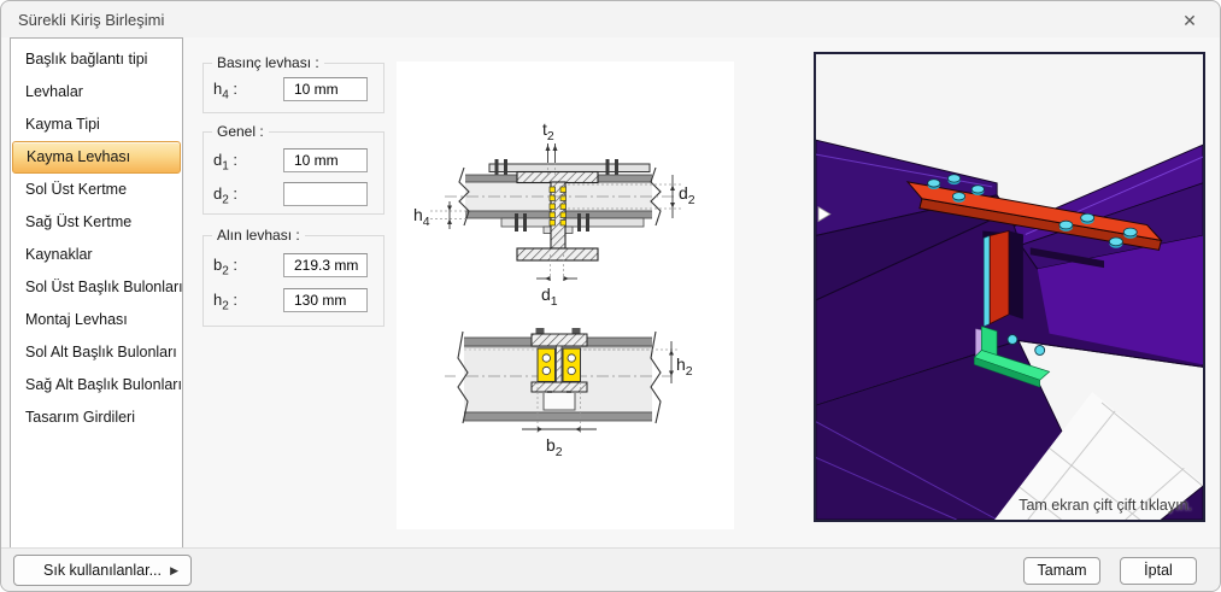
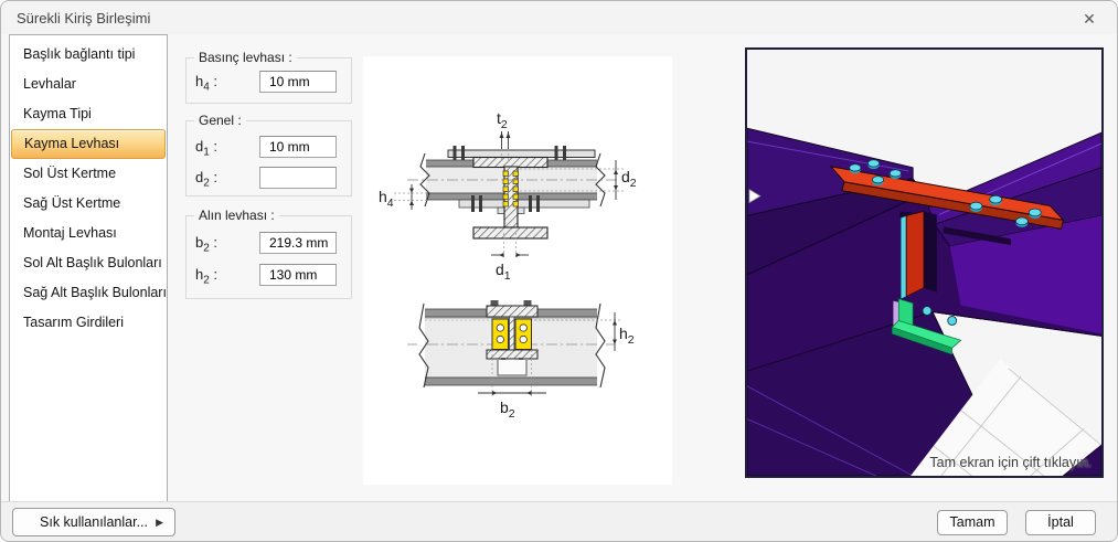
  Sürekli Kiriş Birleşimi
  ✕
  Başlık bağlantı tipi
  Levhalar
  Kayma Tipi
  Kayma Levhası
  Sol Üst Kertme
  Sağ Üst Kertme
- Kaynaklar
- Sol Üst Başlık Bulonları
  Montaj Levhası
  Sol Alt Başlık Bulonları
  Sağ Alt Başlık Bulonları
  Tasarım Girdileri
  Basınç levhası :
  h4 :
  10 mm
  Genel :
  d1 :
  10 mm
  d2 :
  Alın levhası :
  b2 :
  219.3 mm
  h2 :
  130 mm
  t2
  d2
  h4
  d1
  h2
  b2
- Tam ekran çift çift tıklayın.
+ Tam ekran için çift tıklayın.
  Sık kullanılanlar...
  ▶
  Tamam
  İptal
